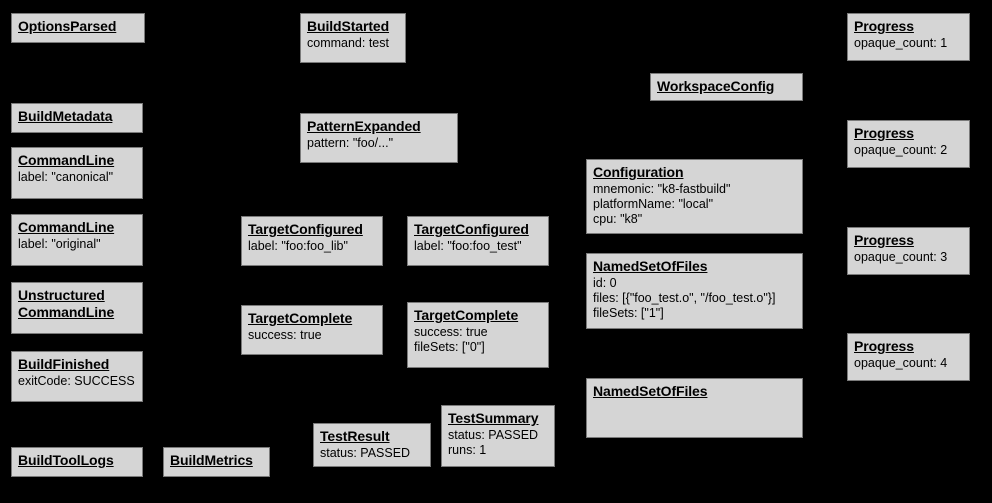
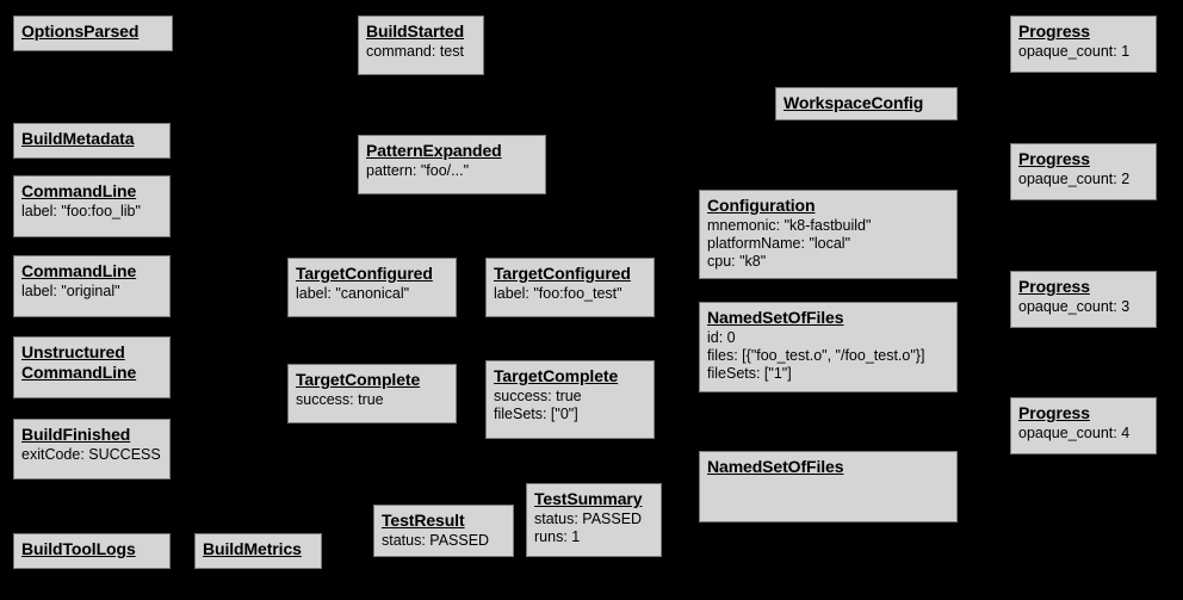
  OptionsParsed
  BuildMetadata
  CommandLine
- label: "canonical"
+ label: "foo:foo_lib"
  CommandLine
  label: "original"
  Unstructured
  CommandLine
  BuildFinished
  exitCode: SUCCESS
  BuildToolLogs
  BuildMetrics
  BuildStarted
  command: test
  PatternExpanded
  pattern: "foo/..."
  TargetConfigured
- label: "foo:foo_lib"
+ label: "canonical"
  TargetConfigured
  label: "foo:foo_test"
  TargetComplete
  success: true
  TargetComplete
  success: true
  fileSets: ["0"]
  TestResult
  status: PASSED
  TestSummary
  status: PASSED
  runs: 1
  WorkspaceConfig
  Configuration
  mnemonic: "k8-fastbuild"
  platformName: "local"
  cpu: "k8"
  NamedSetOfFiles
  id: 0
  files: [{"foo_test.o", "/foo_test.o"}]
  fileSets: ["1"]
  NamedSetOfFiles
  Progress
  opaque_count: 1
  Progress
  opaque_count: 2
  Progress
  opaque_count: 3
  Progress
  opaque_count: 4
